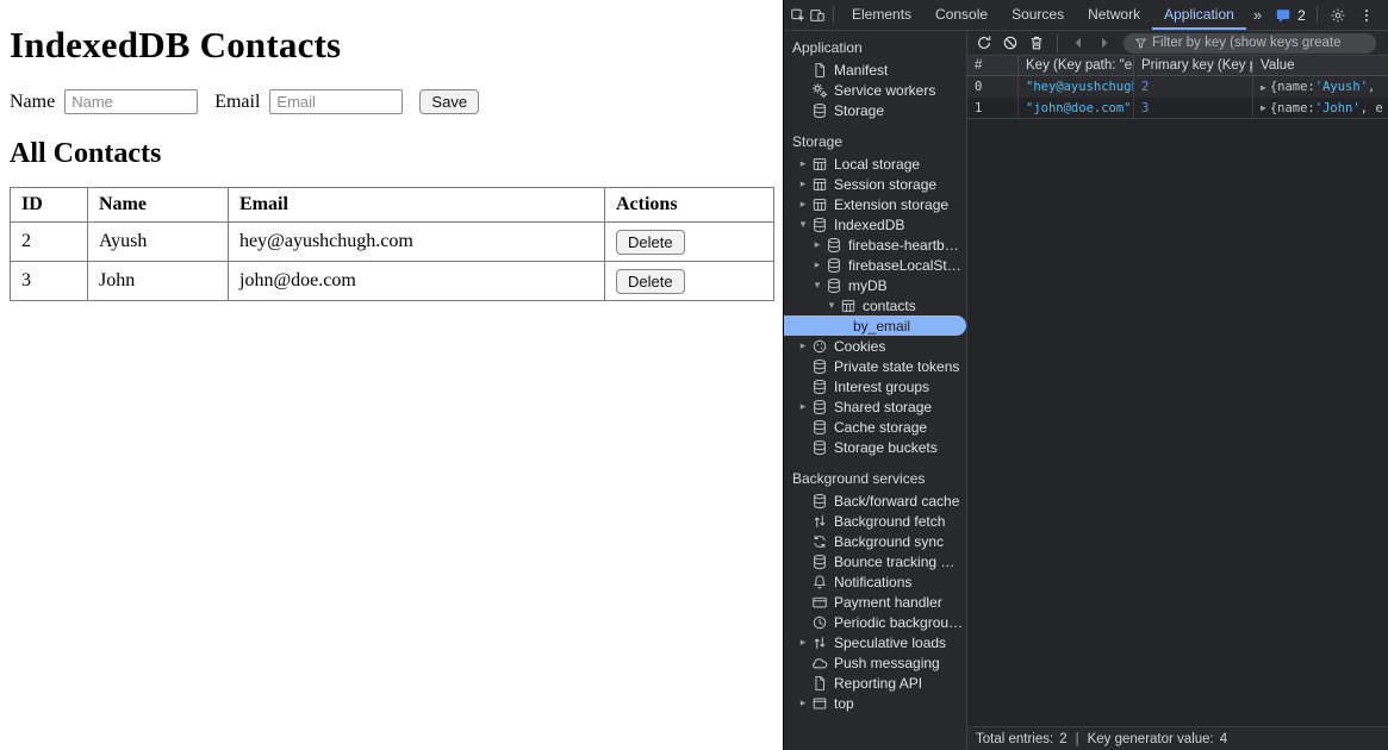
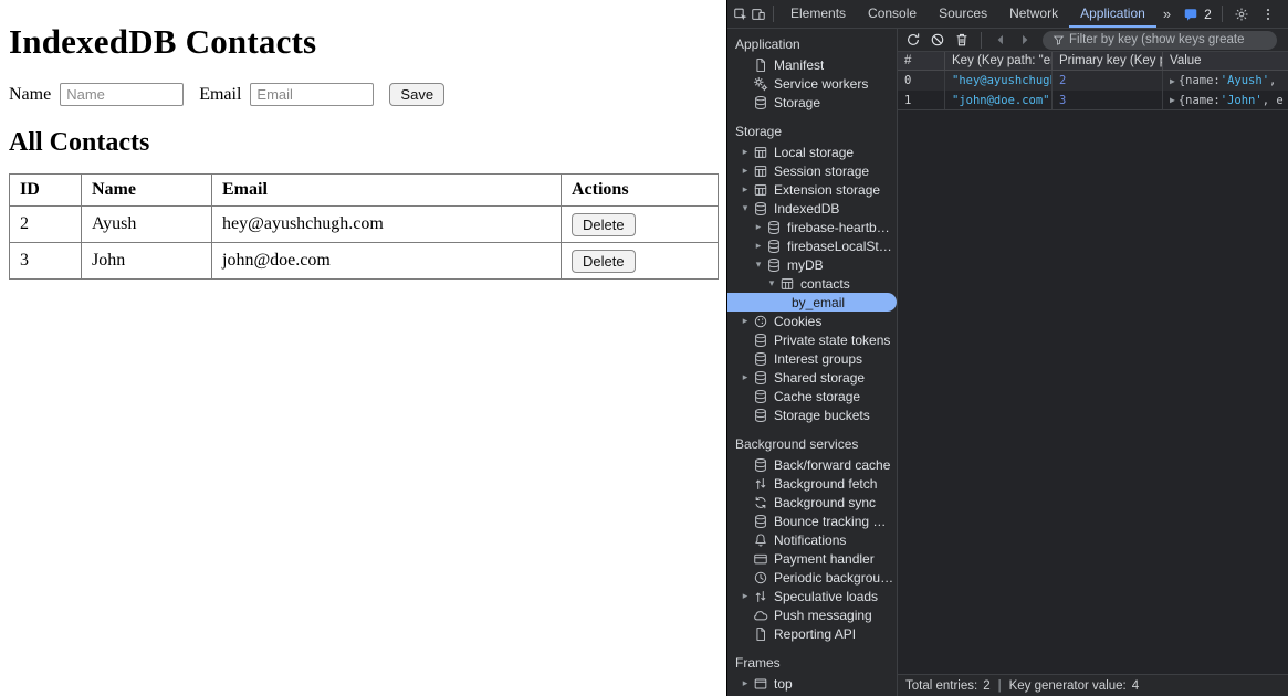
  IndexedDB Contacts
  Name
  Name
  Email
  Email
  Save
  All Contacts
  ID	Name	Email	Actions
  2	Ayush	hey@ayushchugh.com	Delete
  3	John	john@doe.com	Delete
  Elements
  Console
  Sources
  Network
  Application
  »
  2
  Application
  Manifest
  Service workers
  Storage
  Storage
  ▸
  Local storage
  ▸
  Session storage
  ▸
  Extension storage
  ▾
  IndexedDB
  ▸
  firebase-heartbeat
  ▸
  firebaseLocalStora
  ▾
  myDB
  ▾
  contacts
  by_email
  ▸
  Cookies
  Private state tokens
  Interest groups
  ▸
  Shared storage
  Cache storage
  Storage buckets
  Background services
  Back/forward cache
  Background fetch
  Background sync
  Bounce tracking miti
  Notifications
  Payment handler
  Periodic background
  ▸
  Speculative loads
  Push messaging
  Reporting API
+ Frames
  ▸
  top
  Filter by key (show keys greate
  #
  Key (Key path: "e
  Primary key (Key p
  Value
  0
  "hey@ayushchug
  2
  ▶
  {name:
  'Ayush'
  ,
  1
  "john@doe.com"
  3
  ▶
  {name:
  'John'
  , e
  Total entries:
  2
  |
  Key generator value:
  4
